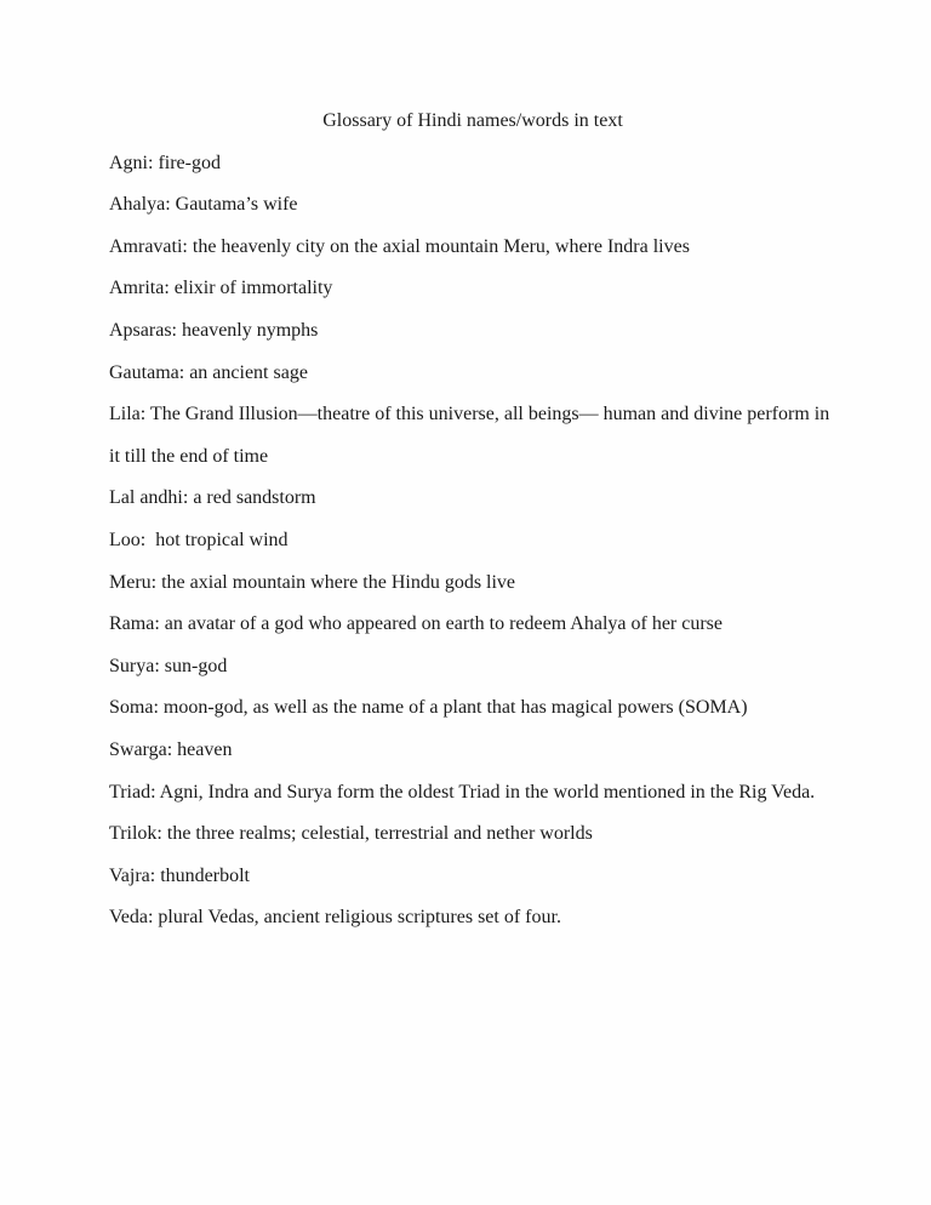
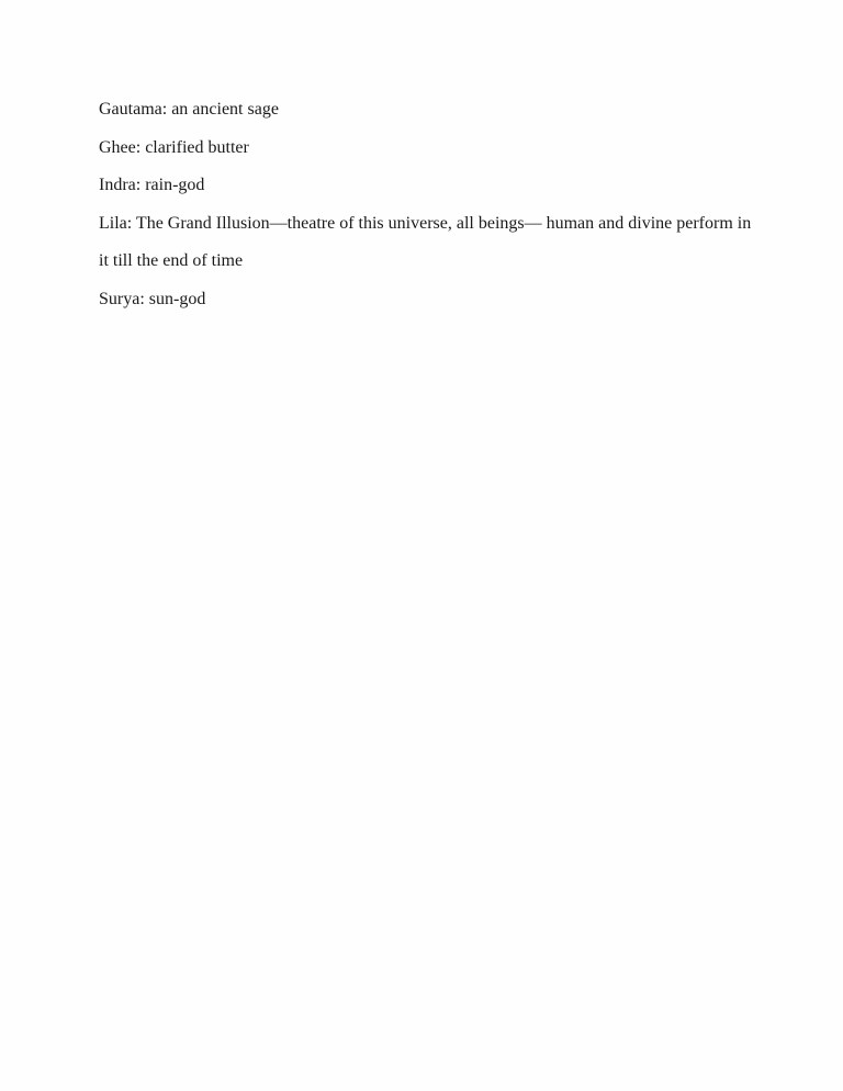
- Glossary of Hindi names/words in text
- Agni: fire-god
- Ahalya: Gautama’s wife
- Amravati: the heavenly city on the axial mountain Meru, where Indra lives
- Amrita: elixir of immortality
- Apsaras: heavenly nymphs
  Gautama: an ancient sage
+ Ghee: clarified butter
+ Indra: rain-god
  Lila: The Grand Illusion—theatre of this universe, all beings— human and divine perform in it till the end of time
- Lal andhi: a red sandstorm
- Loo: hot tropical wind
- Meru: the axial mountain where the Hindu gods live
- Rama: an avatar of a god who appeared on earth to redeem Ahalya of her curse
  Surya: sun-god
- Soma: moon-god, as well as the name of a plant that has magical powers (SOMA)
- Swarga: heaven
- Triad: Agni, Indra and Surya form the oldest Triad in the world mentioned in the Rig Veda.
- Trilok: the three realms; celestial, terrestrial and nether worlds
- Vajra: thunderbolt
- Veda: plural Vedas, ancient religious scriptures set of four.
